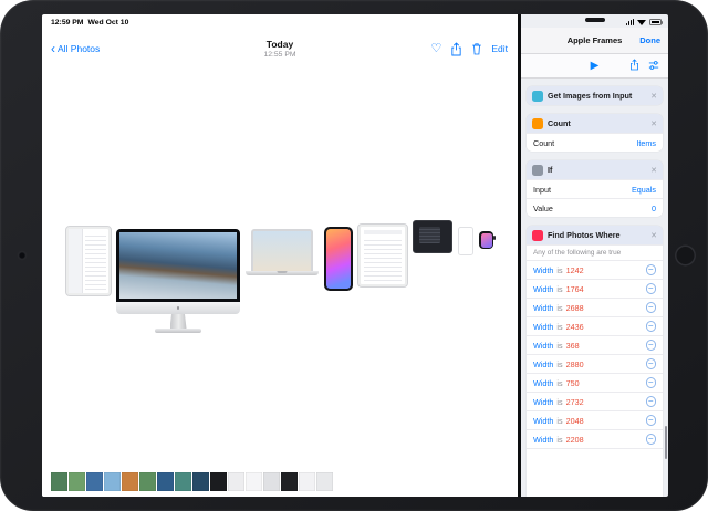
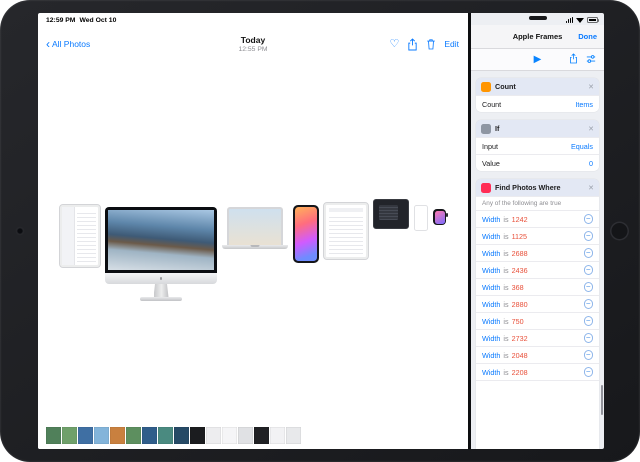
  ‹
  All Photos
  Today
  ♡
  Edit
  Apple Frames
  Done
  ▶
- Get Images from Input
  Count
  Count
  Items
  If
  Input
  Equals
  Value
  0
  Find Photos Where
  Width
  is
  1242
  −
  Width
  is
- 1764
+ 1125
  −
  Width
  is
  2688
  −
  Width
  is
  2436
  −
  Width
  is
  368
  −
  Width
  is
  2880
  −
  Width
  is
  750
  −
  Width
  is
  2732
  −
  Width
  is
  2048
  −
  Width
  is
  2208
  −
